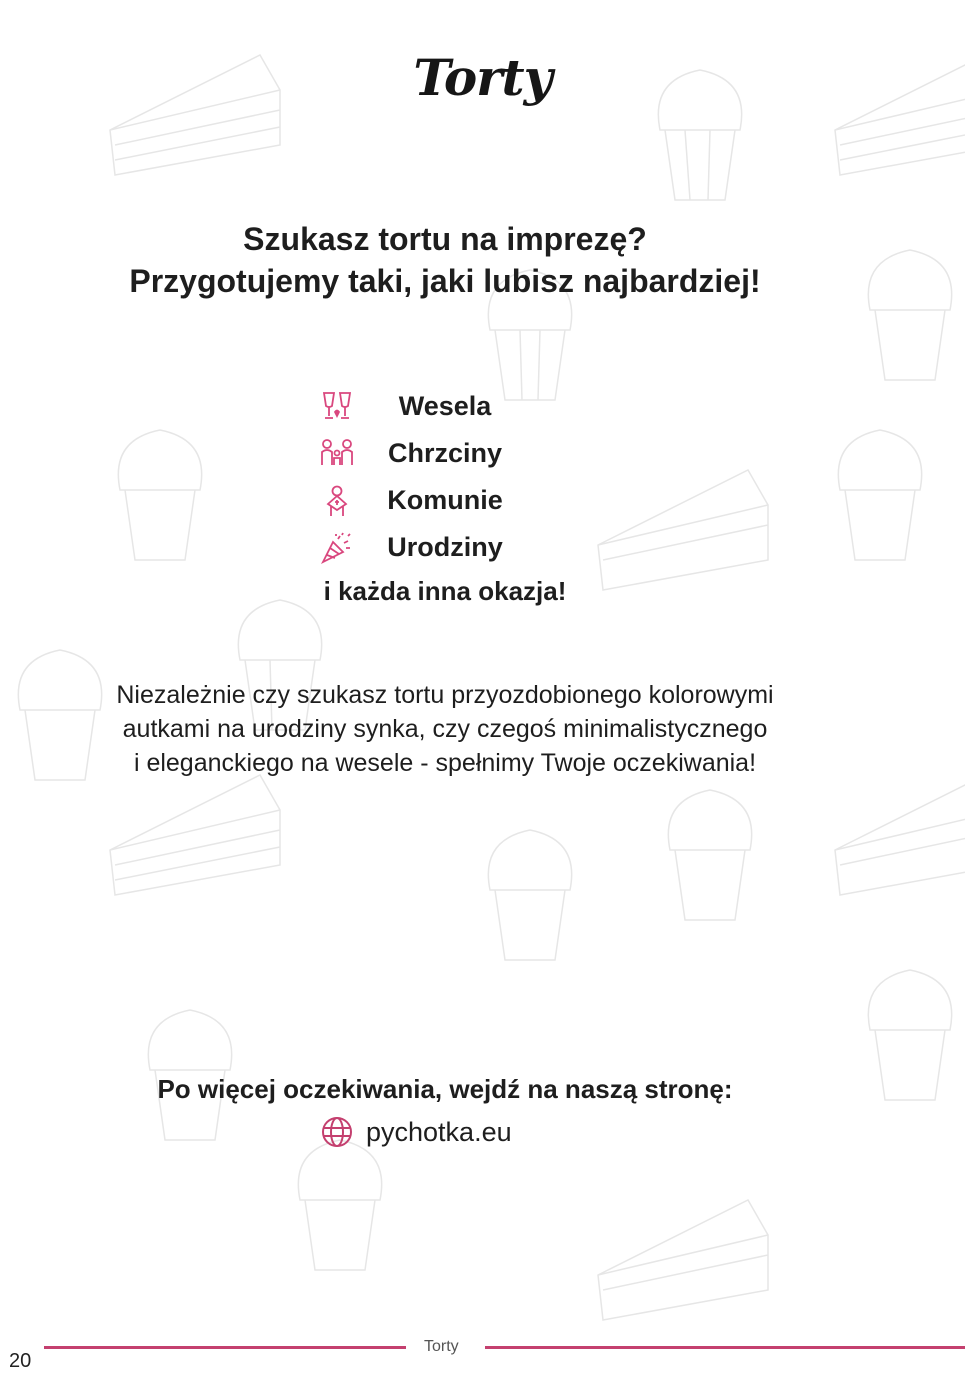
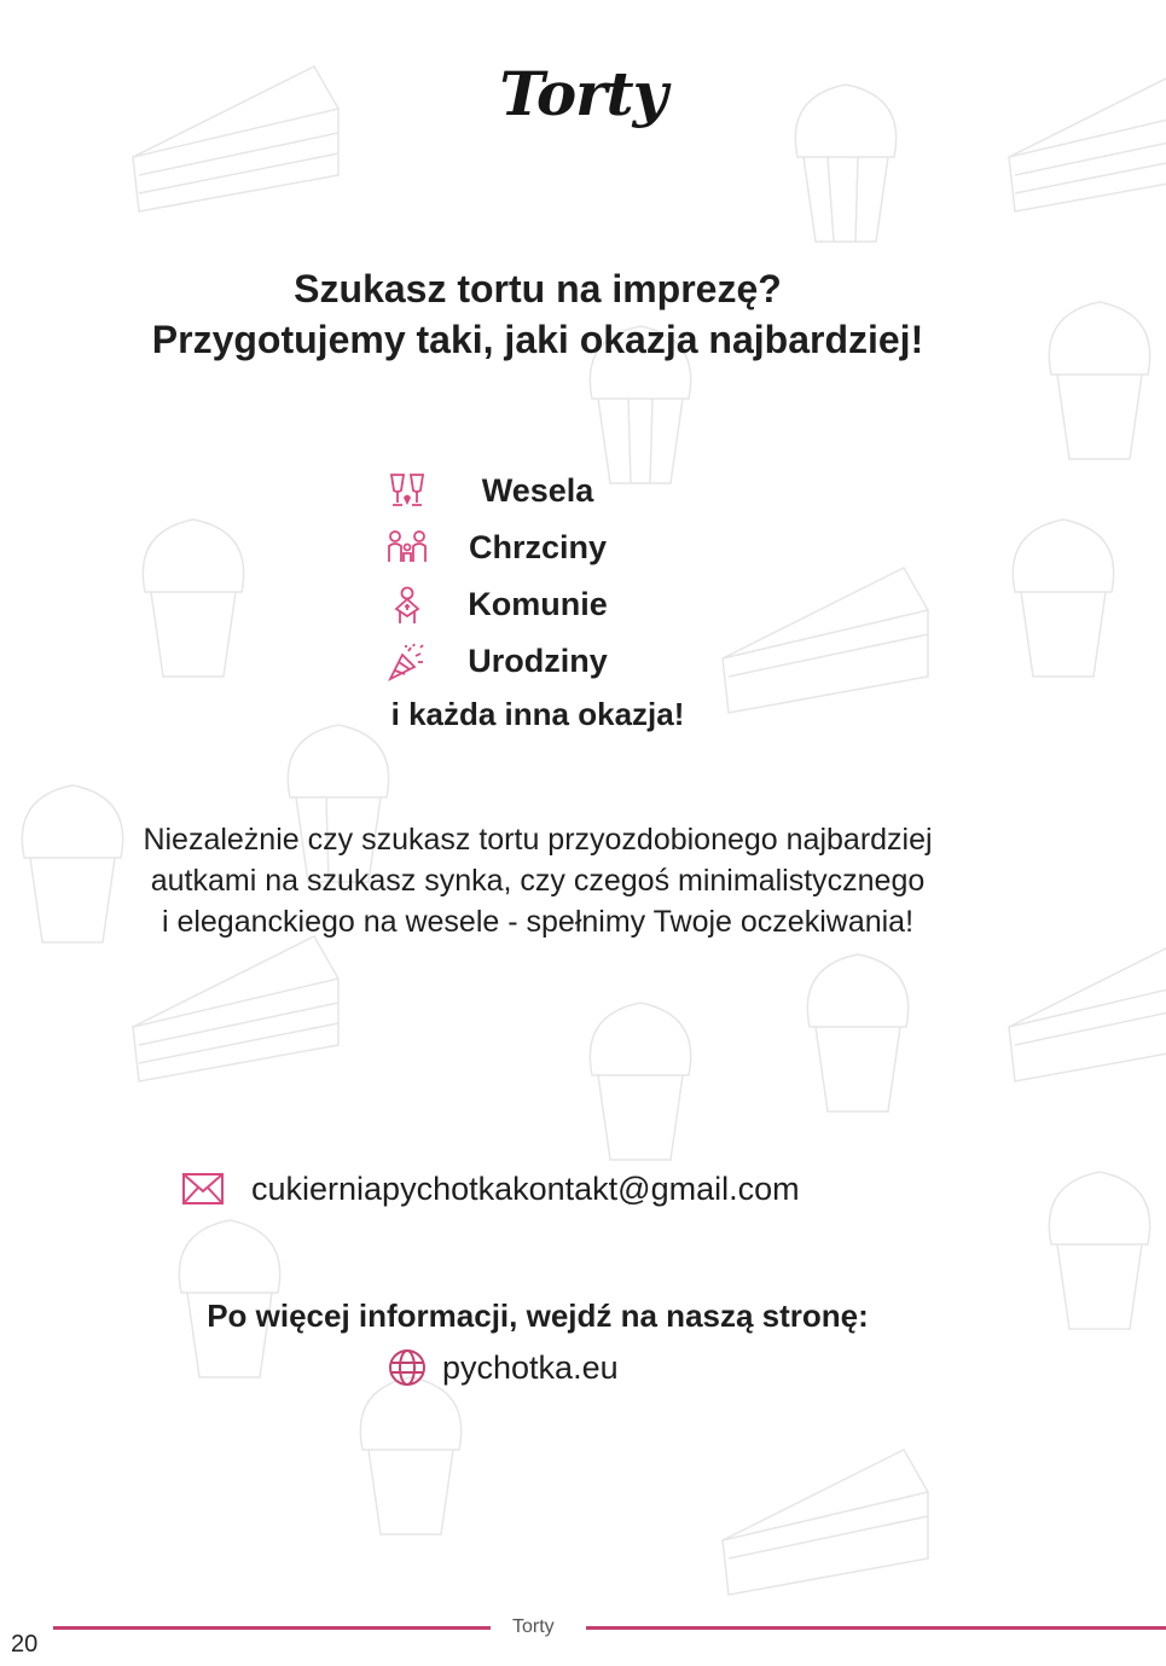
  Torty
  Szukasz tortu na imprezę?
- Przygotujemy taki, jaki lubisz najbardziej!
+ Przygotujemy taki, jaki okazja najbardziej!
  Wesela
  Chrzciny
  Komunie
  Urodziny
  i każda inna okazja!
- Niezależnie czy szukasz tortu przyozdobionego kolorowymi
+ Niezależnie czy szukasz tortu przyozdobionego najbardziej
- autkami na urodziny synka, czy czegoś minimalistycznego
+ autkami na szukasz synka, czy czegoś minimalistycznego
  i eleganckiego na wesele - spełnimy Twoje oczekiwania!
+ cukierniapychotkakontakt@gmail.com
- Po więcej oczekiwania, wejdź na naszą stronę:
+ Po więcej informacji, wejdź na naszą stronę:
  pychotka.eu
  Torty
  20
